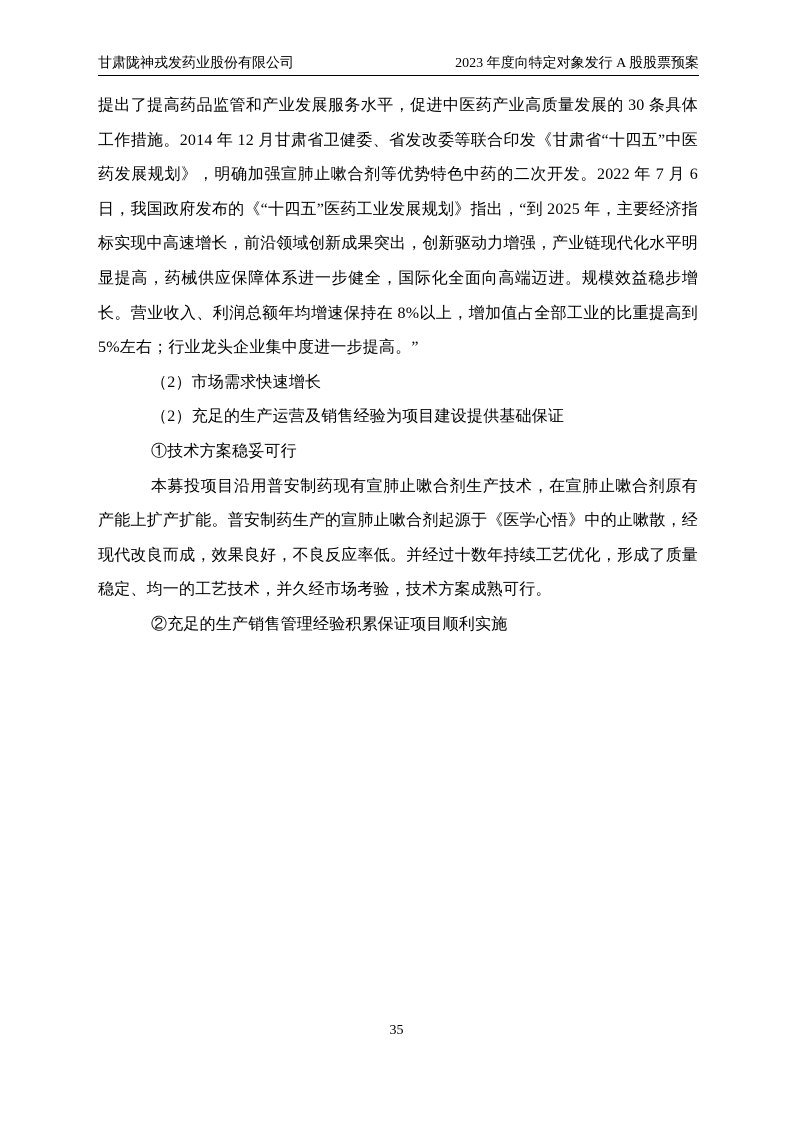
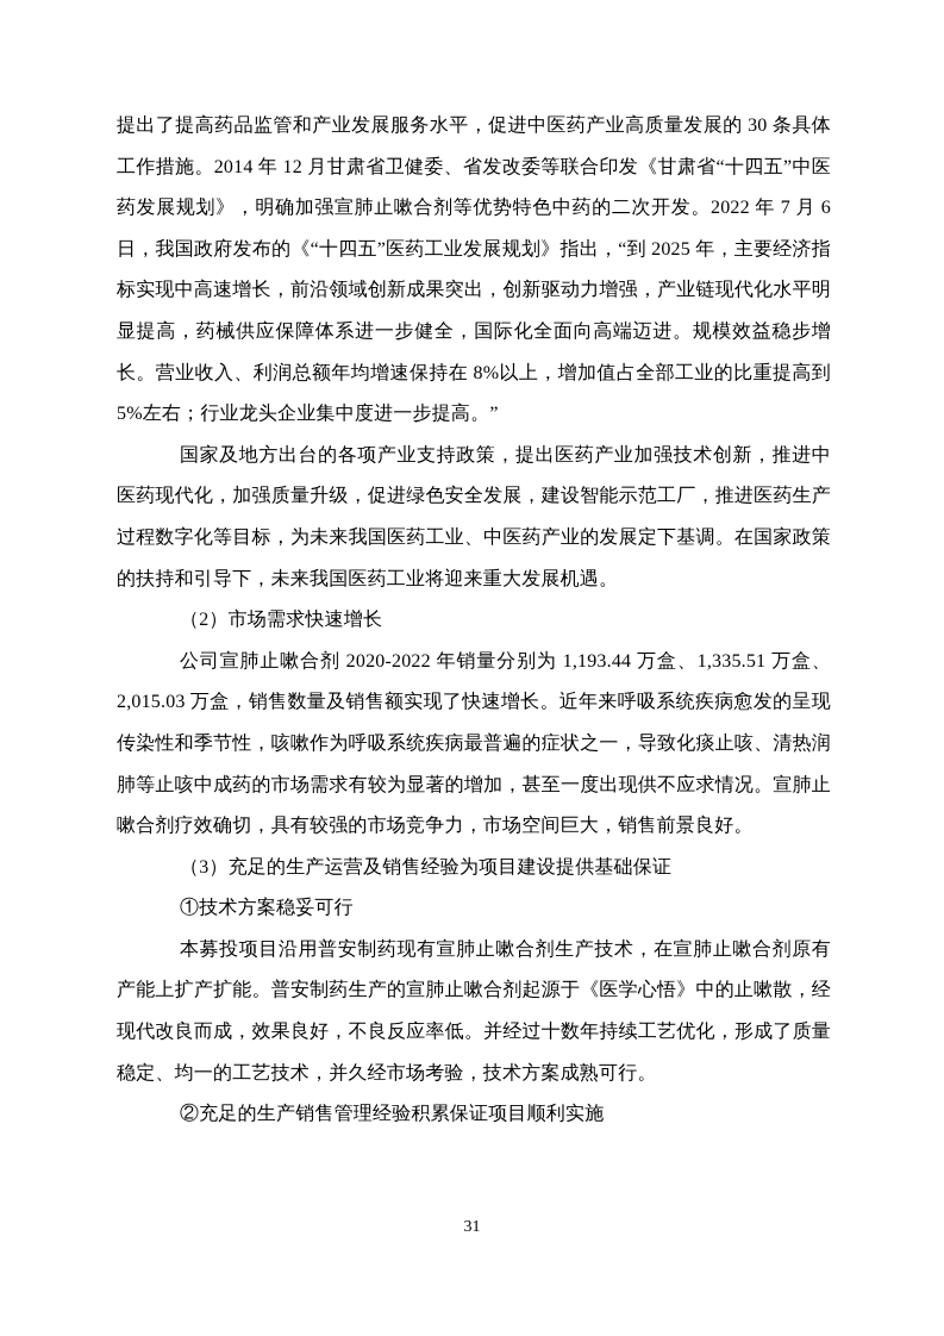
- 甘肃陇神戎发药业股份有限公司
- 2023 年度向特定对象发行 A 股股票预案
  提出了提高药品监管和产业发展服务水平，促进中医药产业高质量发展的 30 条具体工作措施。2014 年 12 月甘肃省卫健委、省发改委等联合印发《甘肃省“十四五”中医药发展规划》，明确加强宣肺止嗽合剂等优势特色中药的二次开发。2022 年 7 月 6 日，我国政府发布的《“十四五”医药工业发展规划》指出，“到 2025 年，主要经济指标实现中高速增长，前沿领域创新成果突出，创新驱动力增强，产业链现代化水平明显提高，药械供应保障体系进一步健全，国际化全面向高端迈进。规模效益稳步增长。营业收入、利润总额年均增速保持在 8%以上，增加值占全部工业的比重提高到 5%左右；行业龙头企业集中度进一步提高。”
+ 国家及地方出台的各项产业支持政策，提出医药产业加强技术创新，推进中医药现代化，加强质量升级，促进绿色安全发展，建设智能示范工厂，推进医药生产过程数字化等目标，为未来我国医药工业、中医药产业的发展定下基调。在国家政策的扶持和引导下，未来我国医药工业将迎来重大发展机遇。
  （2）市场需求快速增长
+ 公司宣肺止嗽合剂 2020-2022 年销量分别为 1,193.44 万盒、1,335.51 万盒、2,015.03 万盒，销售数量及销售额实现了快速增长。近年来呼吸系统疾病愈发的呈现传染性和季节性，咳嗽作为呼吸系统疾病最普遍的症状之一，导致化痰止咳、清热润肺等止咳中成药的市场需求有较为显著的增加，甚至一度出现供不应求情况。宣肺止嗽合剂疗效确切，具有较强的市场竞争力，市场空间巨大，销售前景良好。
- （2）充足的生产运营及销售经验为项目建设提供基础保证
+ （3）充足的生产运营及销售经验为项目建设提供基础保证
  ①技术方案稳妥可行
  本募投项目沿用普安制药现有宣肺止嗽合剂生产技术，在宣肺止嗽合剂原有产能上扩产扩能。普安制药生产的宣肺止嗽合剂起源于《医学心悟》中的止嗽散，经现代改良而成，效果良好，不良反应率低。并经过十数年持续工艺优化，形成了质量稳定、均一的工艺技术，并久经市场考验，技术方案成熟可行。
  ②充足的生产销售管理经验积累保证项目顺利实施
- 35
+ 31
